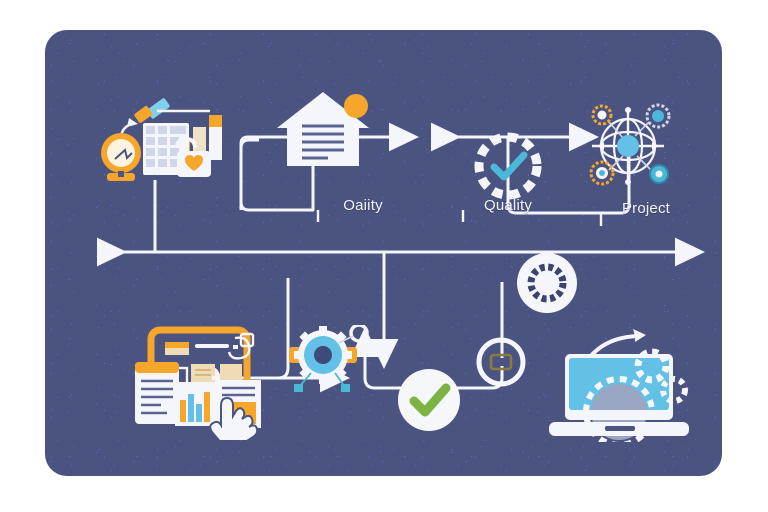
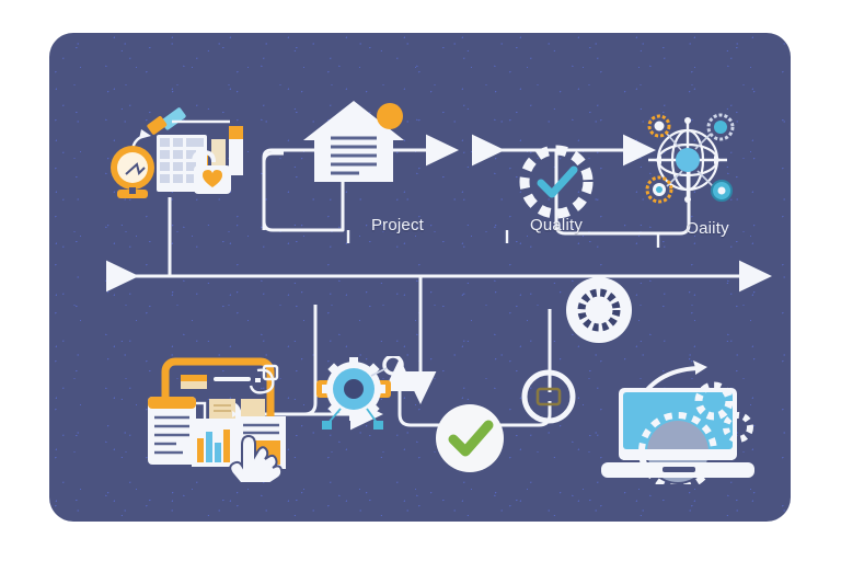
- Oaiity
+ Project
  Quality
- Project
+ Oaiity
